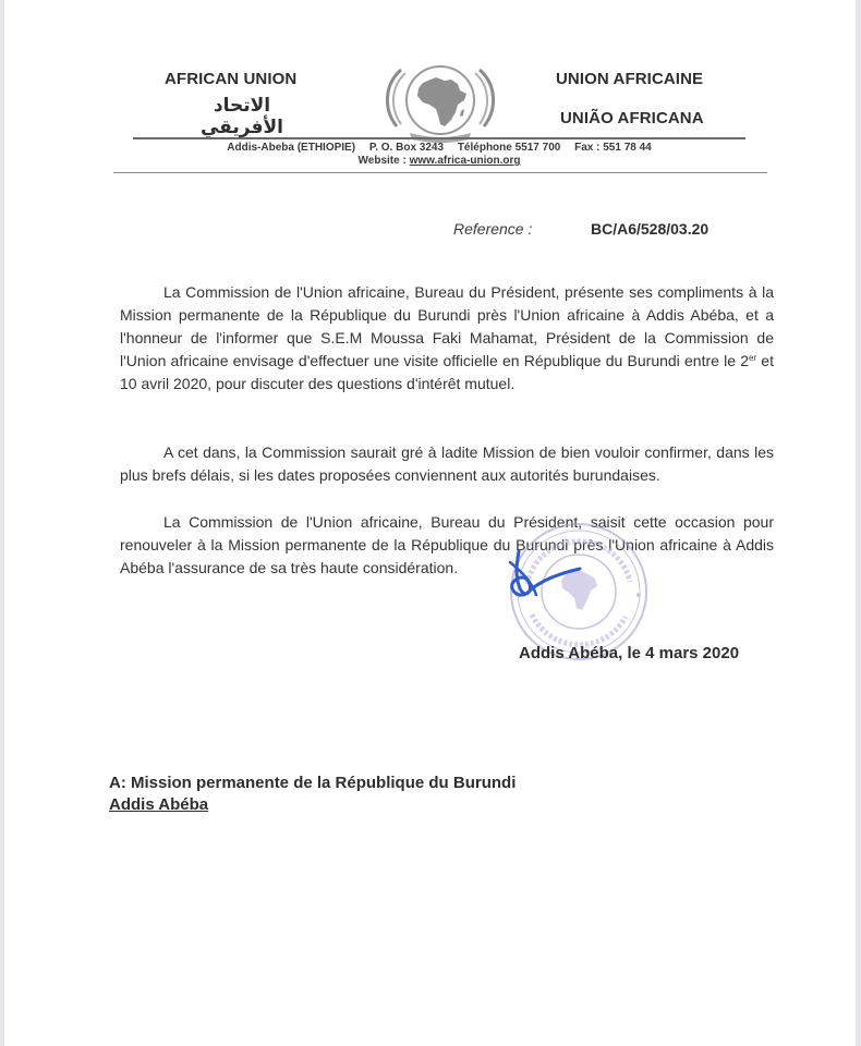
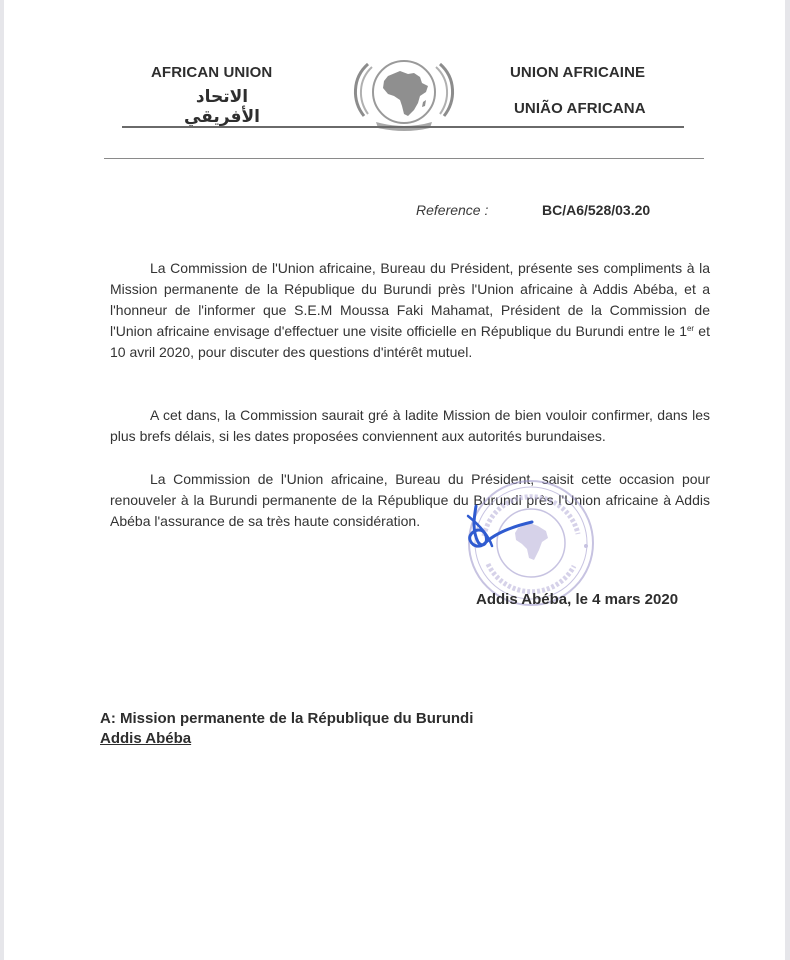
  AFRICAN UNION
  الاتحاد الأفريقي
  UNION AFRICAINE
  UNIÃO AFRICANA
- Addis-Abeba (ETHIOPIE) P. O. Box 3243 Téléphone 5517 700 Fax : 551 78 44
- Website : www.africa-union.org
  Reference :
  BC/A6/528/03.20
- La Commission de l'Union africaine, Bureau du Président, présente ses compliments à la Mission permanente de la République du Burundi près l'Union africaine à Addis Abéba, et a l'honneur de l'informer que S.E.M Moussa Faki Mahamat, Président de la Commission de l'Union africaine envisage d'effectuer une visite officielle en République du Burundi entre le 2er et 10 avril 2020, pour discuter des questions d'intérêt mutuel.
+ La Commission de l'Union africaine, Bureau du Président, présente ses compliments à la Mission permanente de la République du Burundi près l'Union africaine à Addis Abéba, et a l'honneur de l'informer que S.E.M Moussa Faki Mahamat, Président de la Commission de l'Union africaine envisage d'effectuer une visite officielle en République du Burundi entre le 1er et 10 avril 2020, pour discuter des questions d'intérêt mutuel.
  A cet dans, la Commission saurait gré à ladite Mission de bien vouloir confirmer, dans les plus brefs délais, si les dates proposées conviennent aux autorités burundaises.
- La Commission de l'Union africaine, Bureau du Président, saisit cette occasion pour renouveler à la Mission permanente de la République du Burundi près l'Union africaine à Addis Abéba l'assurance de sa très haute considération.
+ La Commission de l'Union africaine, Bureau du Président, saisit cette occasion pour renouveler à la Burundi permanente de la République du Burundi près l'Union africaine à Addis Abéba l'assurance de sa très haute considération.
  Addis Abéba, le 4 mars 2020
  A: Mission permanente de la République du Burundi
  Addis Abéba
